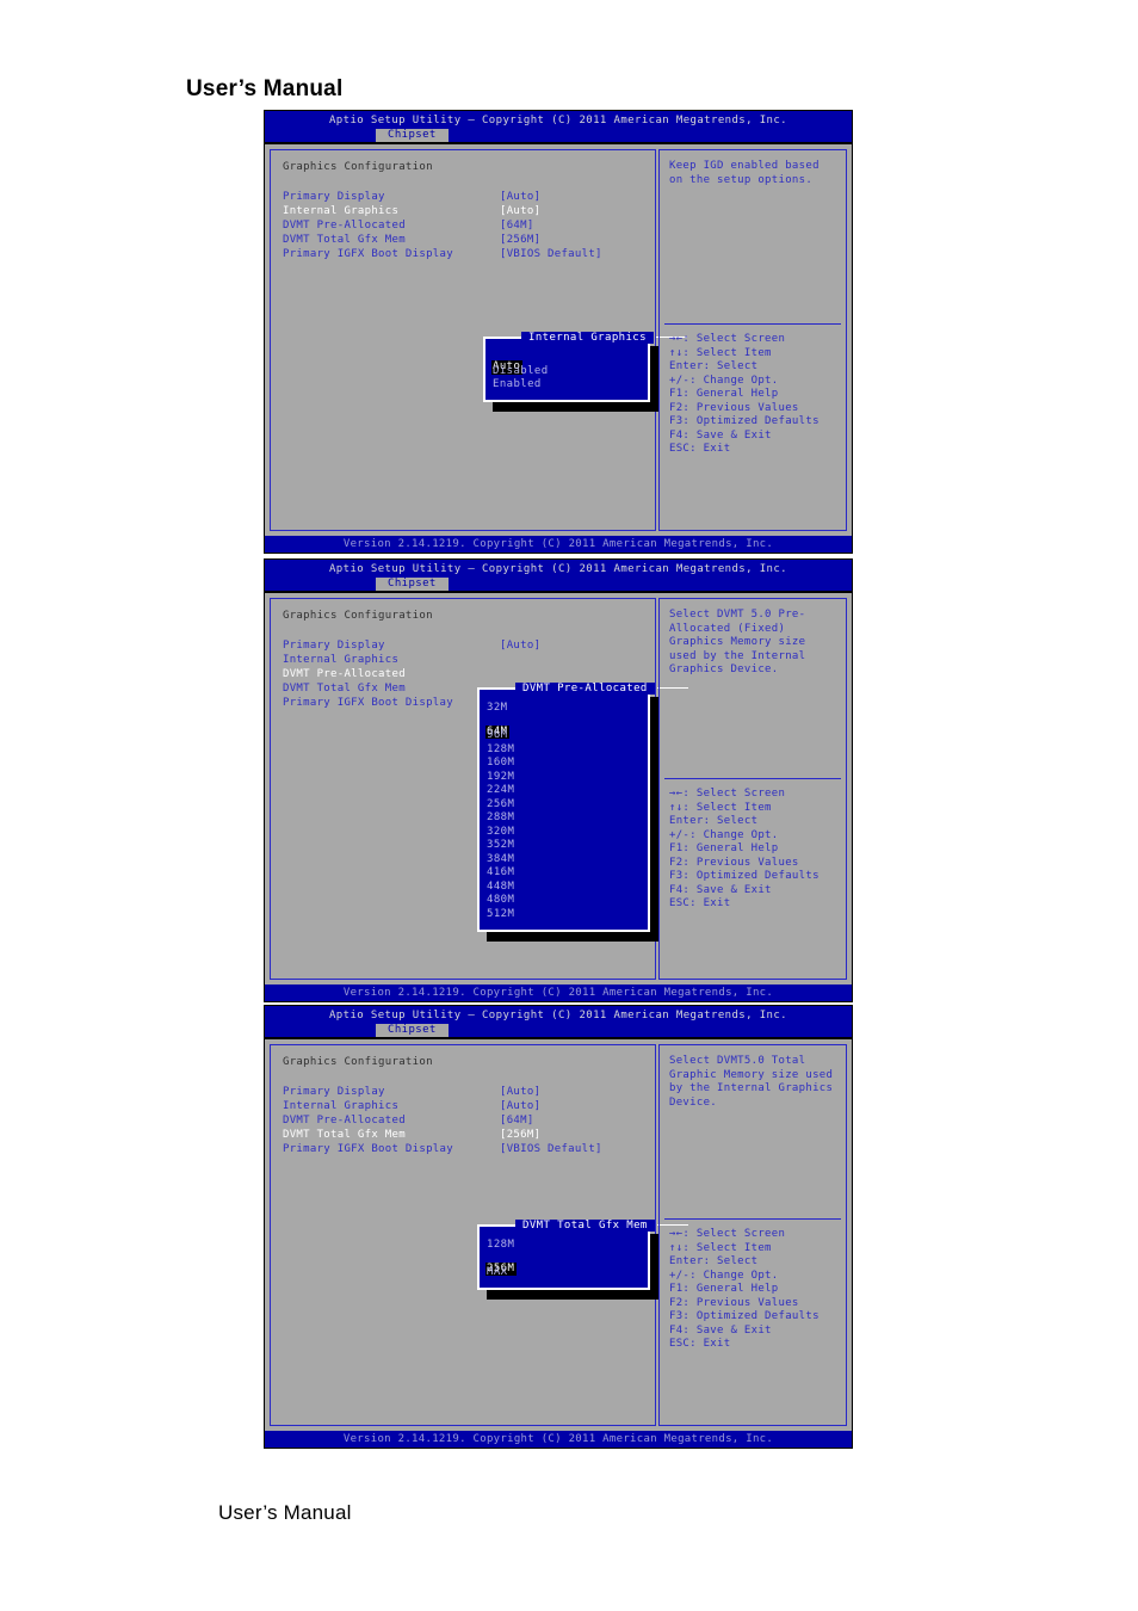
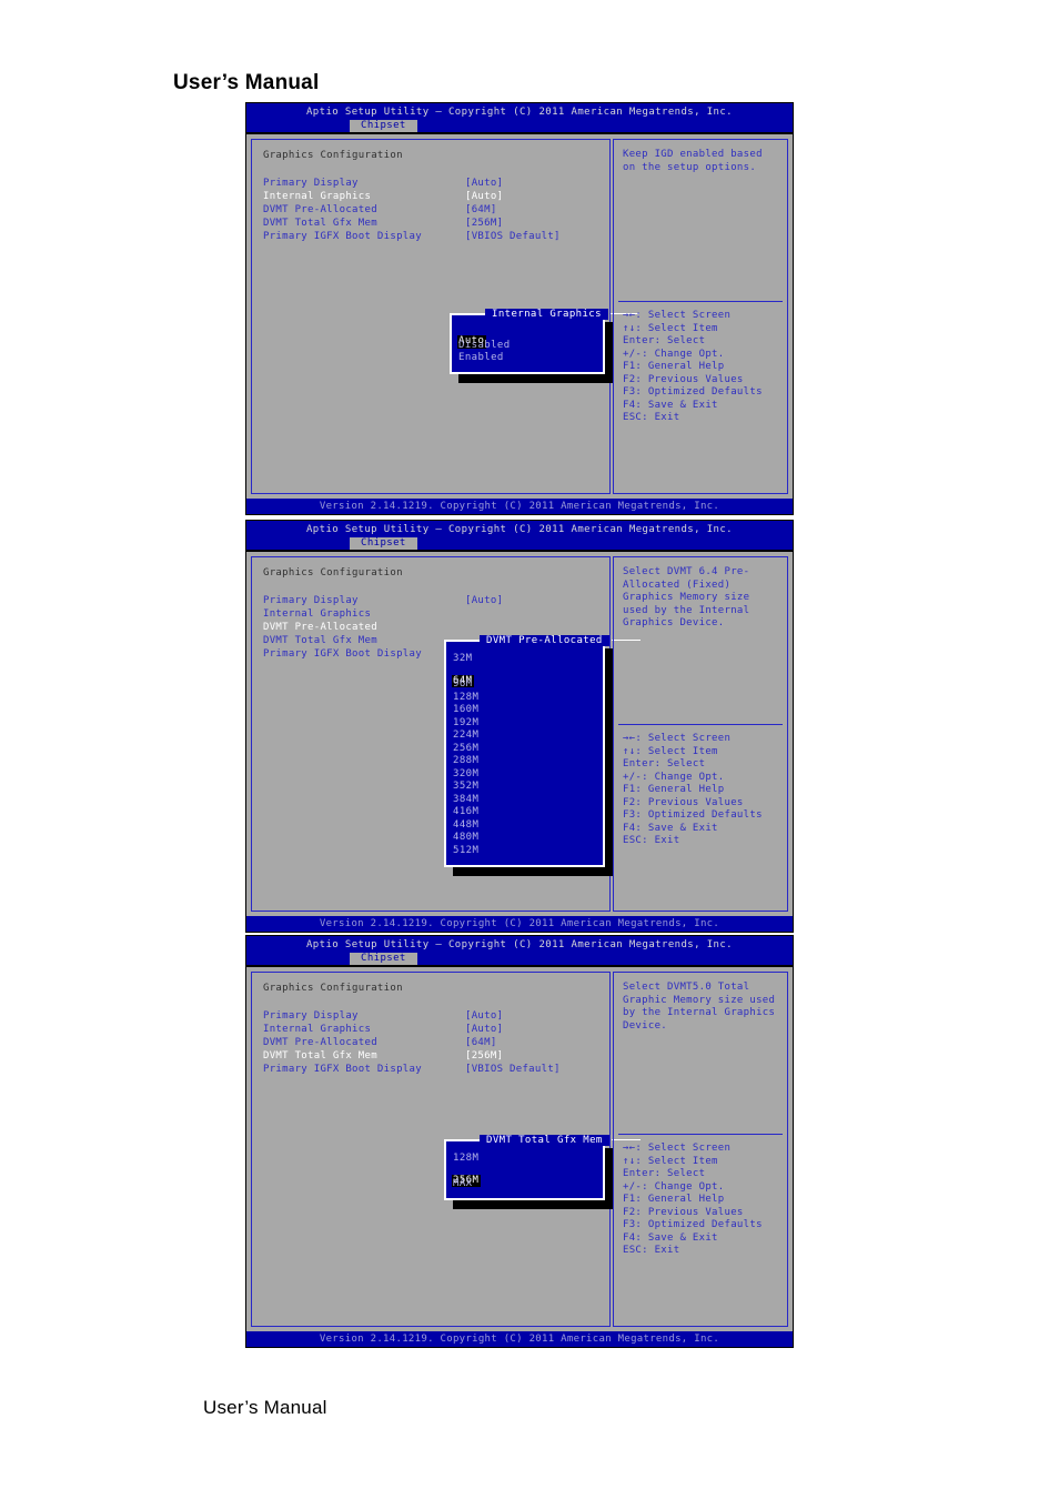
  User’s Manual
  Aptio Setup Utility – Copyright (C) 2011 American Megatrends, Inc.
  Chipset
  Graphics Configuration
  Primary Display
  [Auto]
  Internal Graphics
  [Auto]
  DVMT Pre-Allocated
  [64M]
  DVMT Total Gfx Mem
  [256M]
  Primary IGFX Boot Display
  [VBIOS Default]
  Internal Graphics
  Auto
  Disabled
  Enabled
  Keep IGD enabled based on the setup options.
  →←: Select Screen
  ↑↓: Select Item
  Enter: Select
  +/-: Change Opt.
  F1: General Help
  F2: Previous Values
  F3: Optimized Defaults
  F4: Save & Exit
  ESC: Exit
  Version 2.14.1219. Copyright (C) 2011 American Megatrends, Inc.
  Aptio Setup Utility – Copyright (C) 2011 American Megatrends, Inc.
  Chipset
  Graphics Configuration
  Primary Display
  [Auto]
  Internal Graphics
  DVMT Pre-Allocated
  DVMT Total Gfx Mem
  Primary IGFX Boot Display
  DVMT Pre-Allocated
  32M
  64M
  96M
  128M
  160M
  192M
  224M
  256M
  288M
  320M
  352M
  384M
  416M
  448M
  480M
  512M
- Select DVMT 5.0 Pre-Allocated (Fixed) Graphics Memory size used by the Internal Graphics Device.
+ Select DVMT 6.4 Pre-Allocated (Fixed) Graphics Memory size used by the Internal Graphics Device.
  →←: Select Screen
  ↑↓: Select Item
  Enter: Select
  +/-: Change Opt.
  F1: General Help
  F2: Previous Values
  F3: Optimized Defaults
  F4: Save & Exit
  ESC: Exit
  Version 2.14.1219. Copyright (C) 2011 American Megatrends, Inc.
  Aptio Setup Utility – Copyright (C) 2011 American Megatrends, Inc.
  Chipset
  Graphics Configuration
  Primary Display
  [Auto]
  Internal Graphics
  [Auto]
  DVMT Pre-Allocated
  [64M]
  DVMT Total Gfx Mem
  [256M]
  Primary IGFX Boot Display
  [VBIOS Default]
  DVMT Total Gfx Mem
  128M
  256M
  MAX
  Select DVMT5.0 Total Graphic Memory size used by the Internal Graphics Device.
  →←: Select Screen
  ↑↓: Select Item
  Enter: Select
  +/-: Change Opt.
  F1: General Help
  F2: Previous Values
  F3: Optimized Defaults
  F4: Save & Exit
  ESC: Exit
  Version 2.14.1219. Copyright (C) 2011 American Megatrends, Inc.
  User’s Manual
